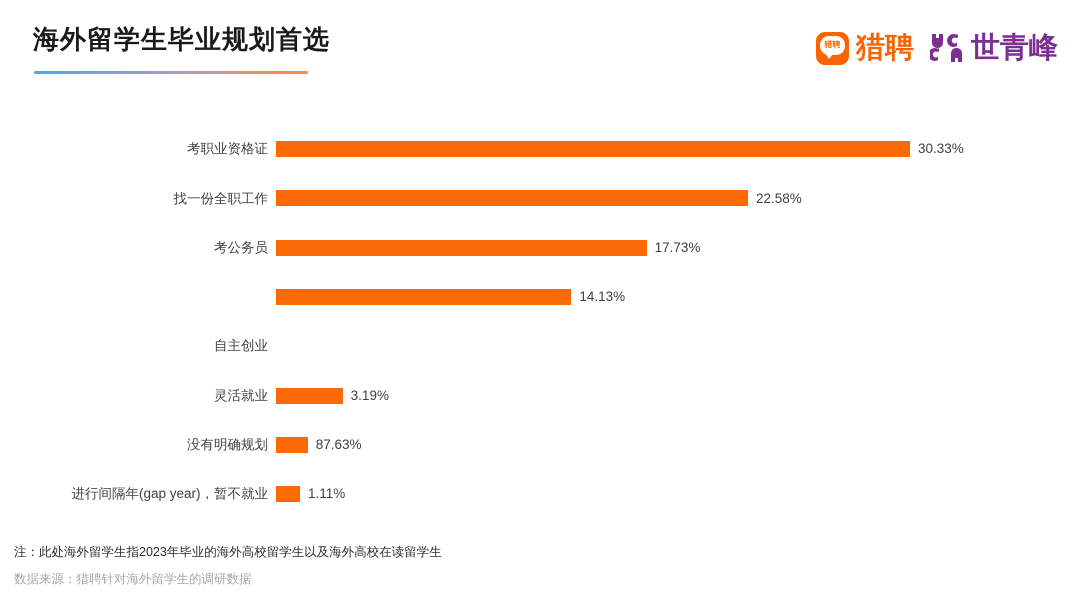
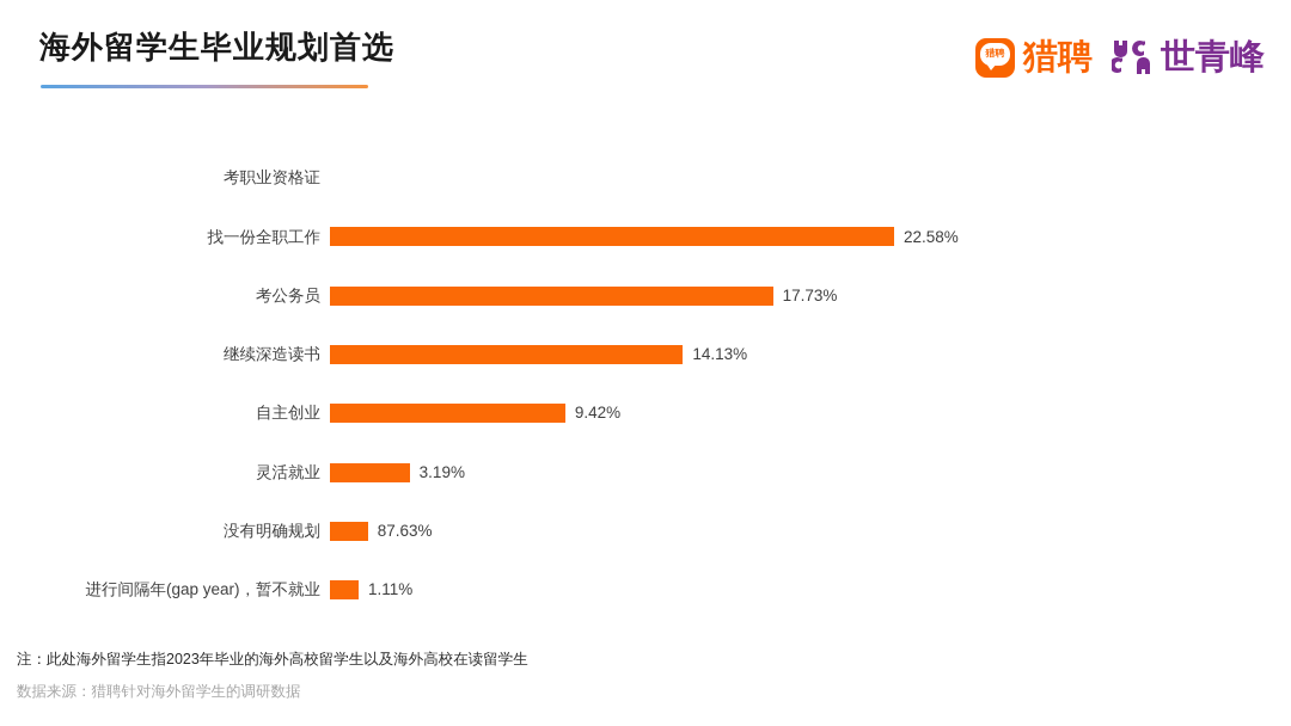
  海外留学生毕业规划首选
  猎聘
  猎聘
  世青峰
  考职业资格证
- 30.33%
  找一份全职工作
  22.58%
  考公务员
  17.73%
+ 继续深造读书
  14.13%
  自主创业
+ 9.42%
  灵活就业
  3.19%
  没有明确规划
  87.63%
  进行间隔年(gap year)，暂不就业
  1.11%
  注：此处海外留学生指2023年毕业的海外高校留学生以及海外高校在读留学生
  数据来源：猎聘针对海外留学生的调研数据
